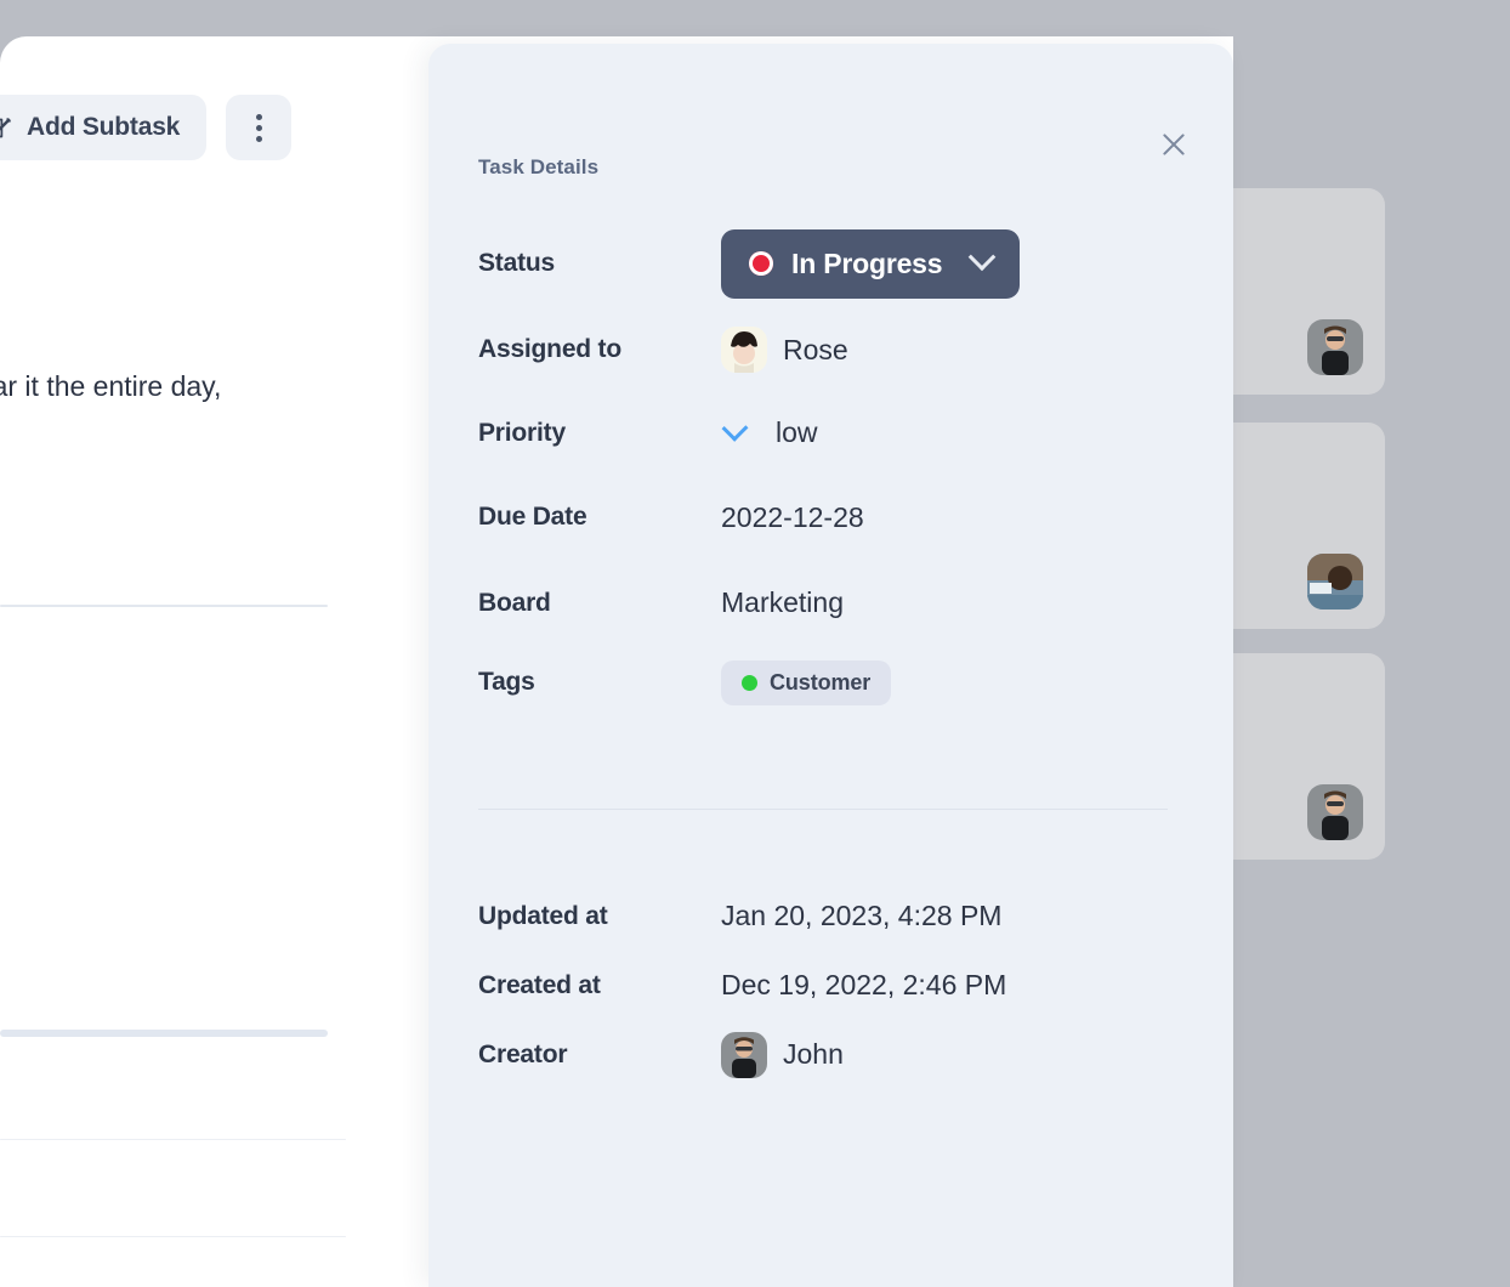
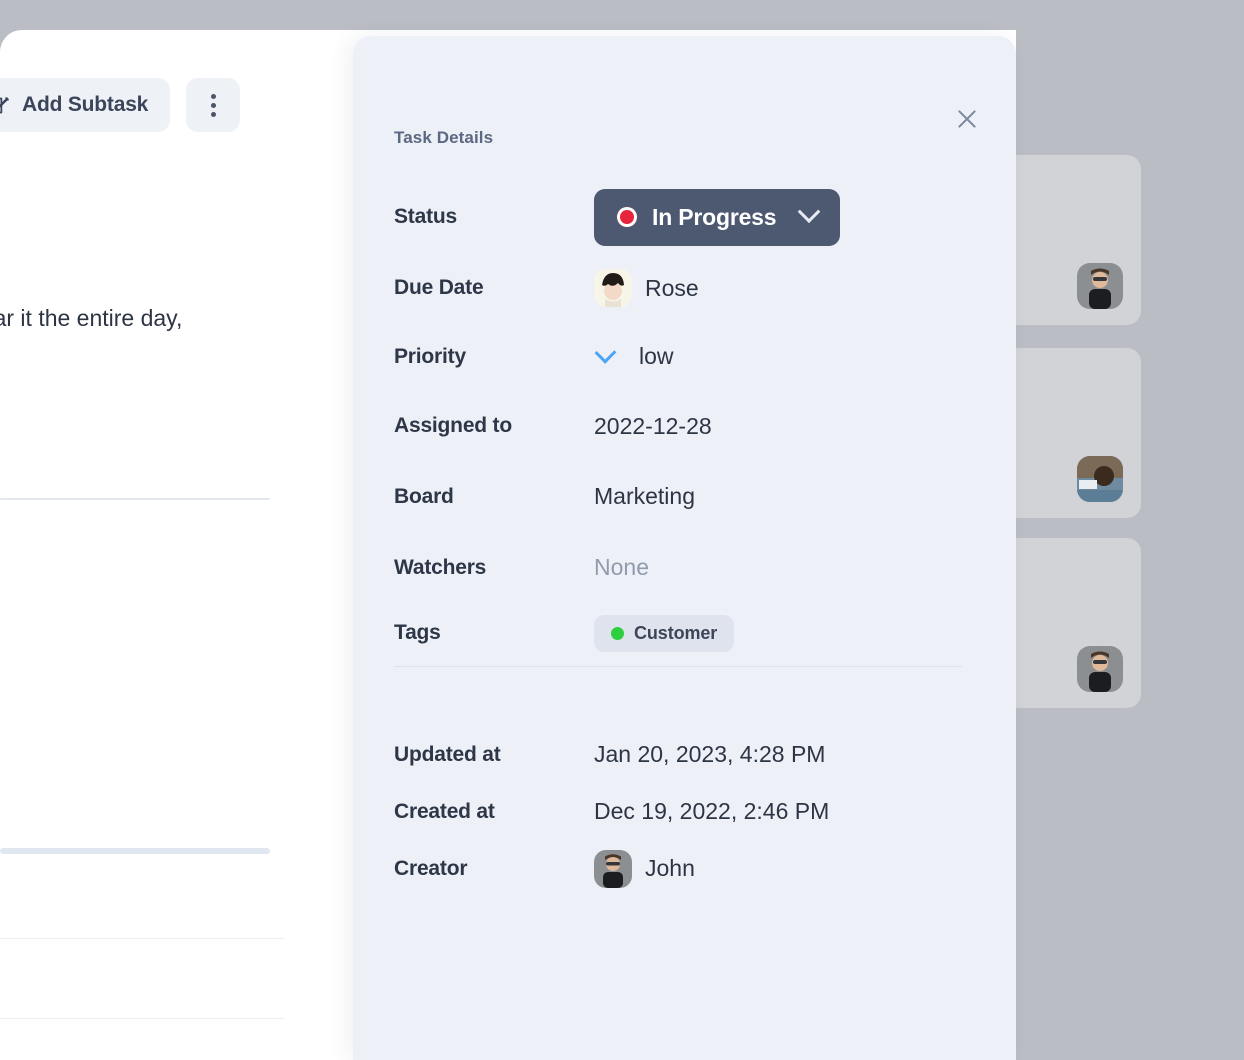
  Add Subtask
  r it the entire day,
  Task Details
  Status
  In Progress
- Assigned to
+ Due Date
  Rose
  Priority
  low
- Due Date
+ Assigned to
  2022-12-28
  Board
  Marketing
+ Watchers
+ None
  Tags
  Customer
  Updated at
  Jan 20, 2023, 4:28 PM
  Created at
  Dec 19, 2022, 2:46 PM
  Creator
  John
